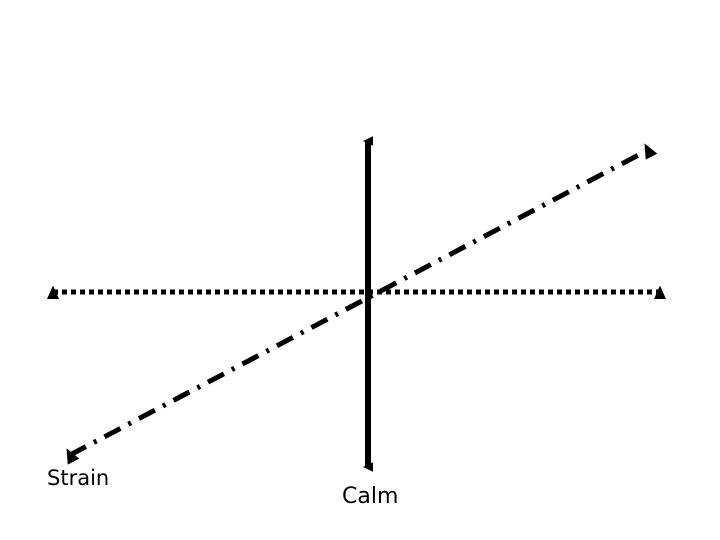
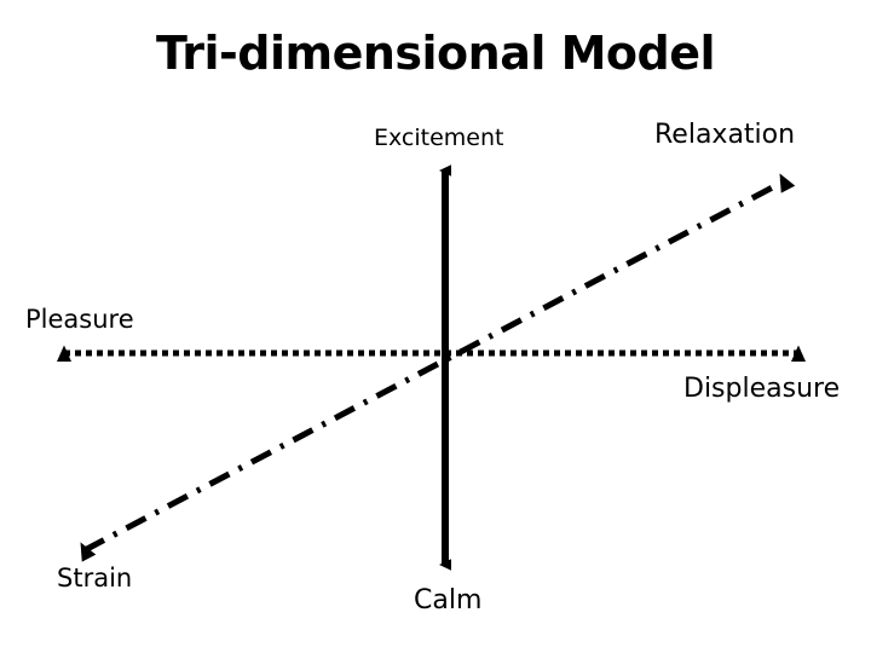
+ Tri-dimensional Model
+ Excitement
+ Relaxation
+ Pleasure
+ Displeasure
  Strain
  Calm
